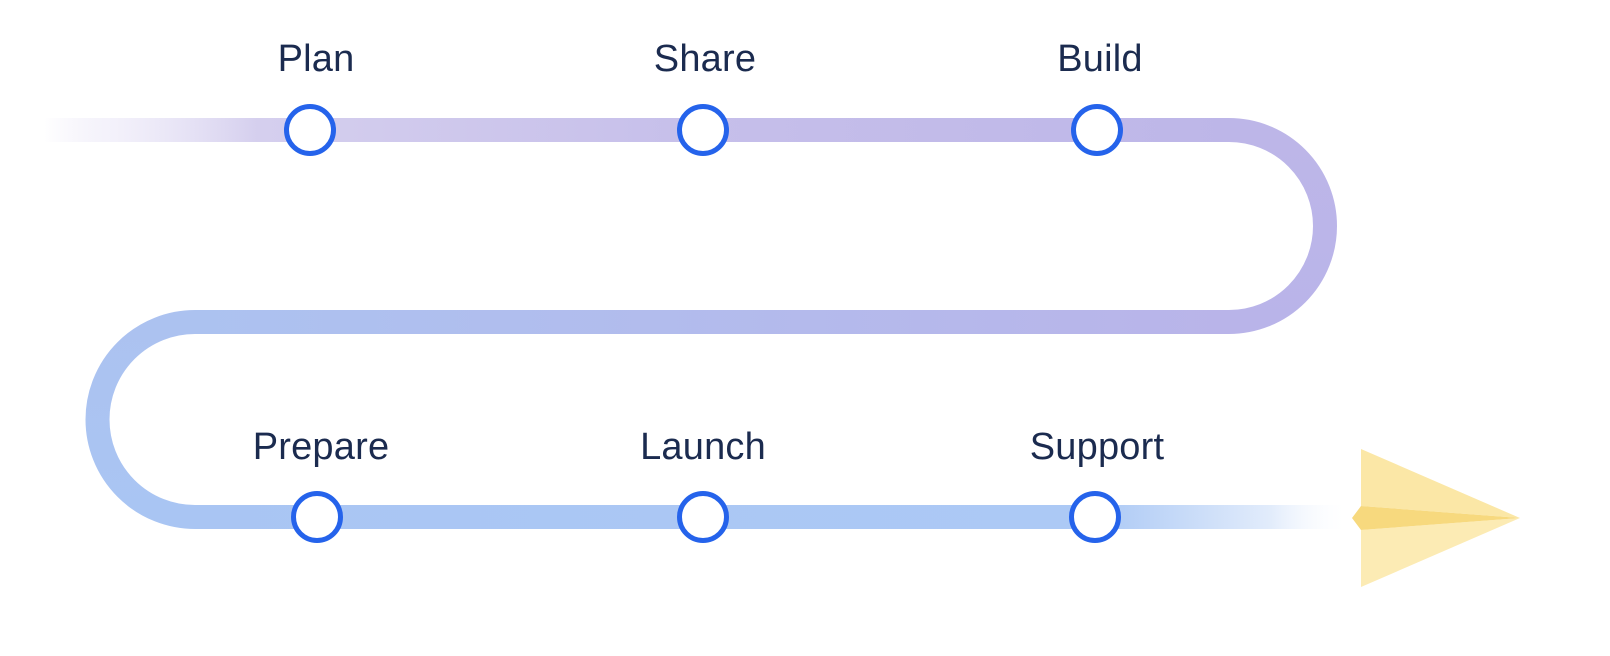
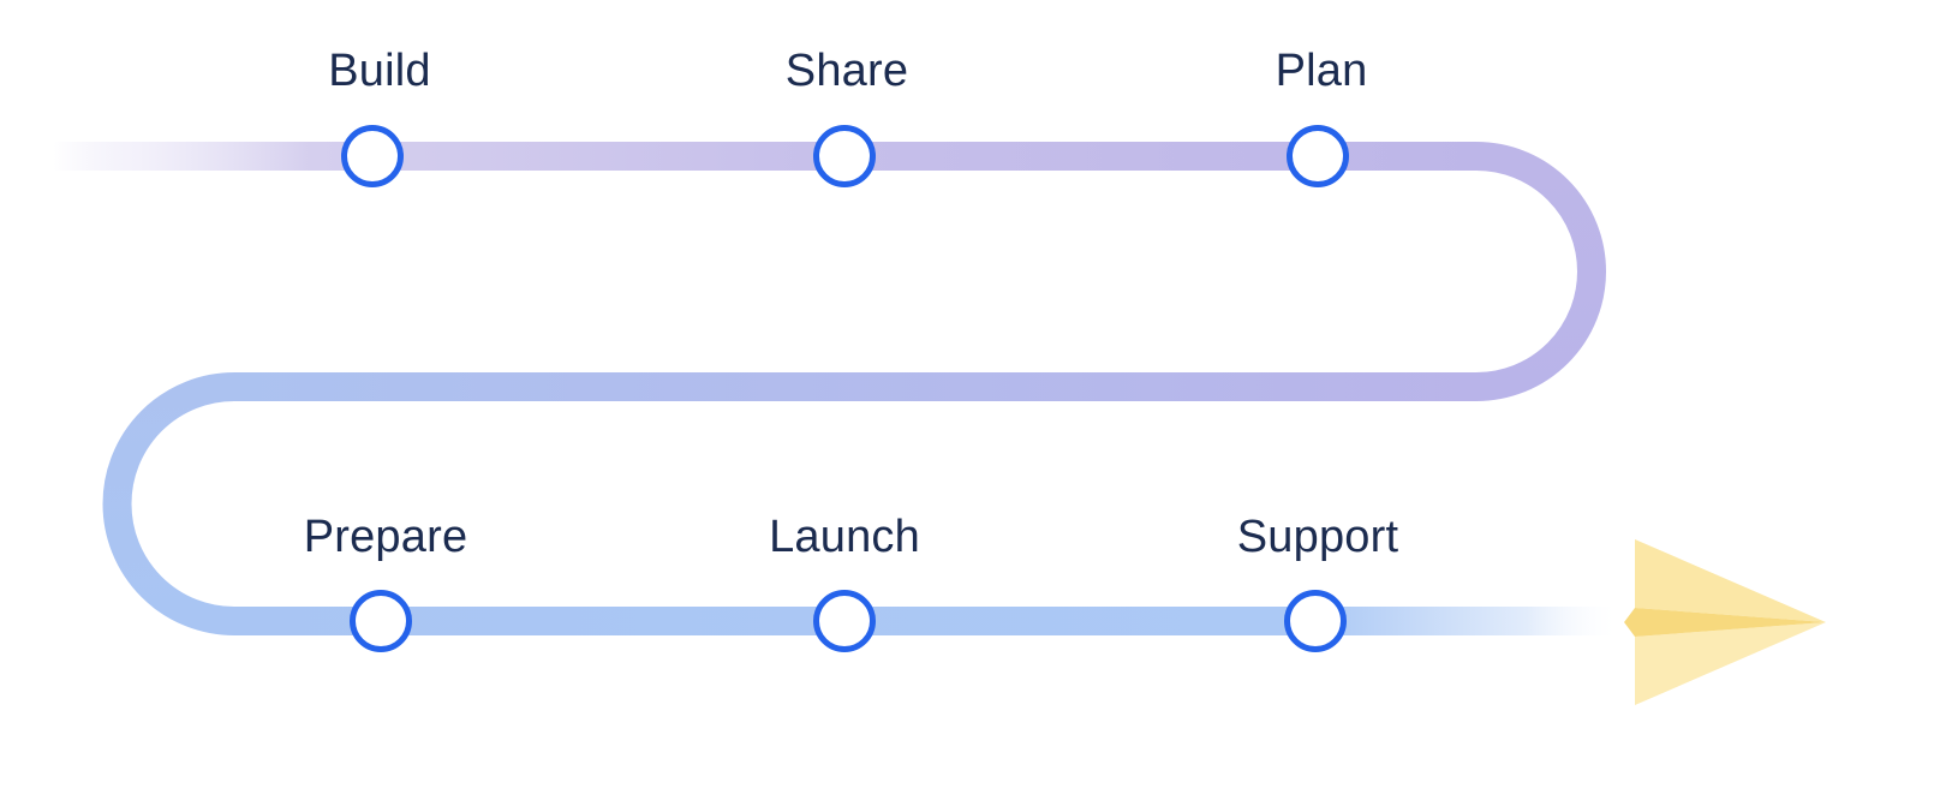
- Plan
+ Build
  Share
- Build
+ Plan
  Prepare
  Launch
  Support
